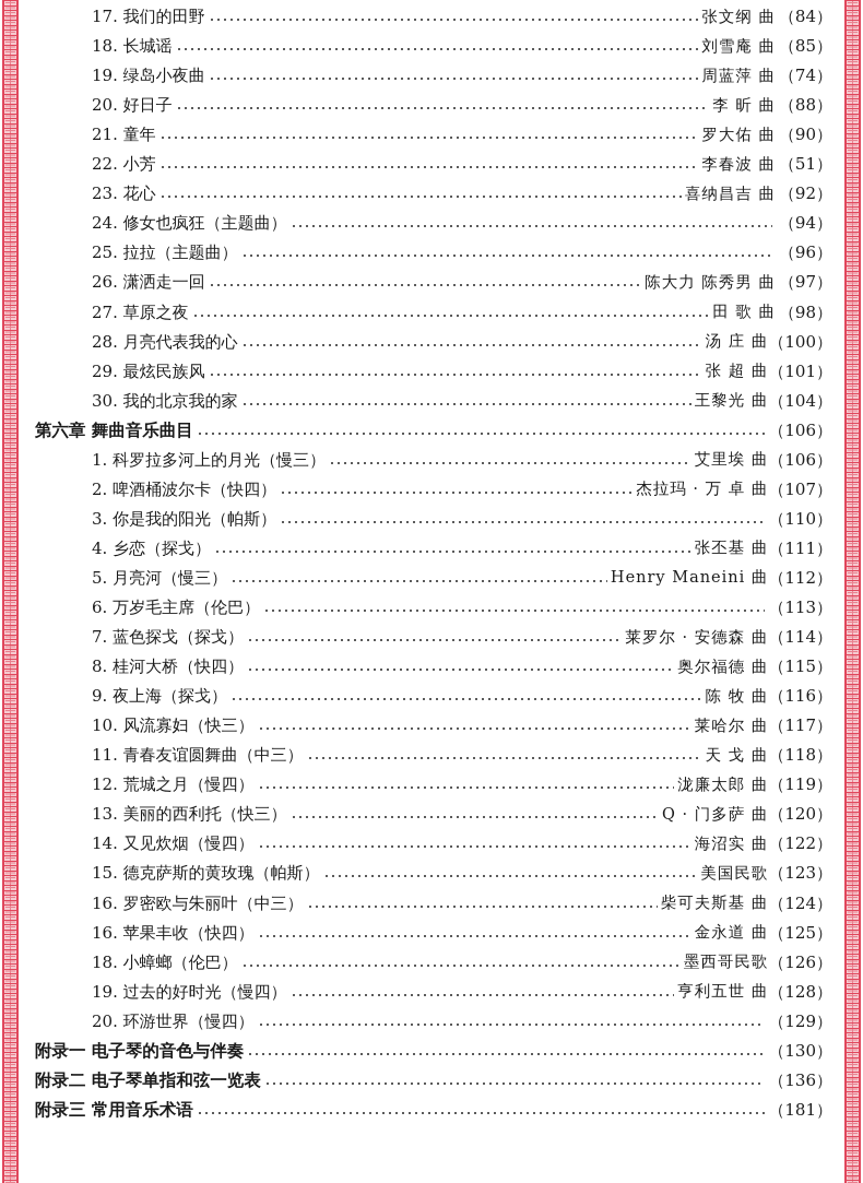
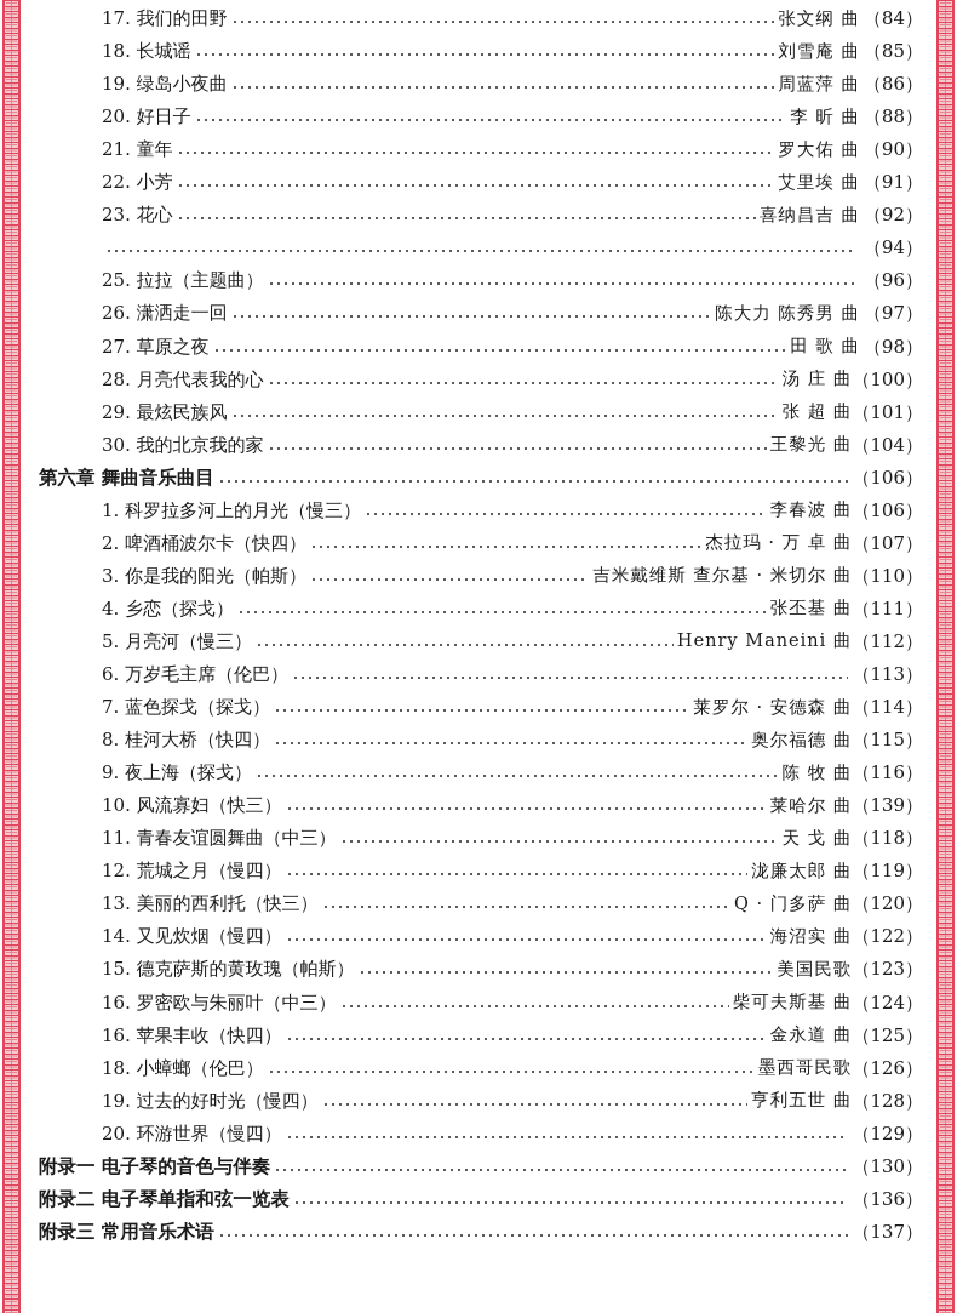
  17. 我们的田野
  张文纲 曲
  （84）
  18. 长城谣
  刘雪庵 曲
  （85）
  19. 绿岛小夜曲
  周蓝萍 曲
- （74）
+ （86）
  20. 好日子
  李 昕 曲
  （88）
  21. 童年
  罗大佑 曲
  （90）
  22. 小芳
- 李春波 曲
+ 艾里埃 曲
- （51）
+ （91）
  23. 花心
  喜纳昌吉 曲
  （92）
- 24. 修女也疯狂（主题曲）
  （94）
  25. 拉拉（主题曲）
  （96）
  26. 潇洒走一回
  陈大力 陈秀男 曲
  （97）
  27. 草原之夜
  田 歌 曲
  （98）
  28. 月亮代表我的心
  汤 庄 曲
  （100）
  29. 最炫民族风
  张 超 曲
  （101）
  30. 我的北京我的家
  王黎光 曲
  （104）
  第六章 舞曲音乐曲目
  （106）
  1. 科罗拉多河上的月光（慢三）
- 艾里埃 曲
+ 李春波 曲
  （106）
  2. 啤酒桶波尔卡（快四）
  杰拉玛 · 万 卓 曲
  （107）
  3. 你是我的阳光（帕斯）
+ 吉米戴维斯 查尔基 · 米切尔 曲
  （110）
  4. 乡恋（探戈）
  张丕基 曲
  （111）
  5. 月亮河（慢三）
  Henry Maneini 曲
  （112）
  6. 万岁毛主席（伦巴）
  （113）
  7. 蓝色探戈（探戈）
  莱罗尔 · 安德森 曲
  （114）
  8. 桂河大桥（快四）
  奥尔福德 曲
  （115）
  9. 夜上海（探戈）
  陈 牧 曲
  （116）
  10. 风流寡妇（快三）
  莱哈尔 曲
- （117）
+ （139）
  11. 青春友谊圆舞曲（中三）
  天 戈 曲
  （118）
  12. 荒城之月（慢四）
  泷廉太郎 曲
  （119）
  13. 美丽的西利托（快三）
  Q · 门多萨 曲
  （120）
  14. 又见炊烟（慢四）
  海沼实 曲
  （122）
  15. 德克萨斯的黄玫瑰（帕斯）
  美国民歌
  （123）
  16. 罗密欧与朱丽叶（中三）
  柴可夫斯基 曲
  （124）
  16. 苹果丰收（快四）
  金永道 曲
  （125）
  18. 小蟑螂（伦巴）
  墨西哥民歌
  （126）
  19. 过去的好时光（慢四）
  亨利五世 曲
  （128）
  20. 环游世界（慢四）
  （129）
  附录一 电子琴的音色与伴奏
  （130）
  附录二 电子琴单指和弦一览表
  （136）
  附录三 常用音乐术语
- （181）
+ （137）
